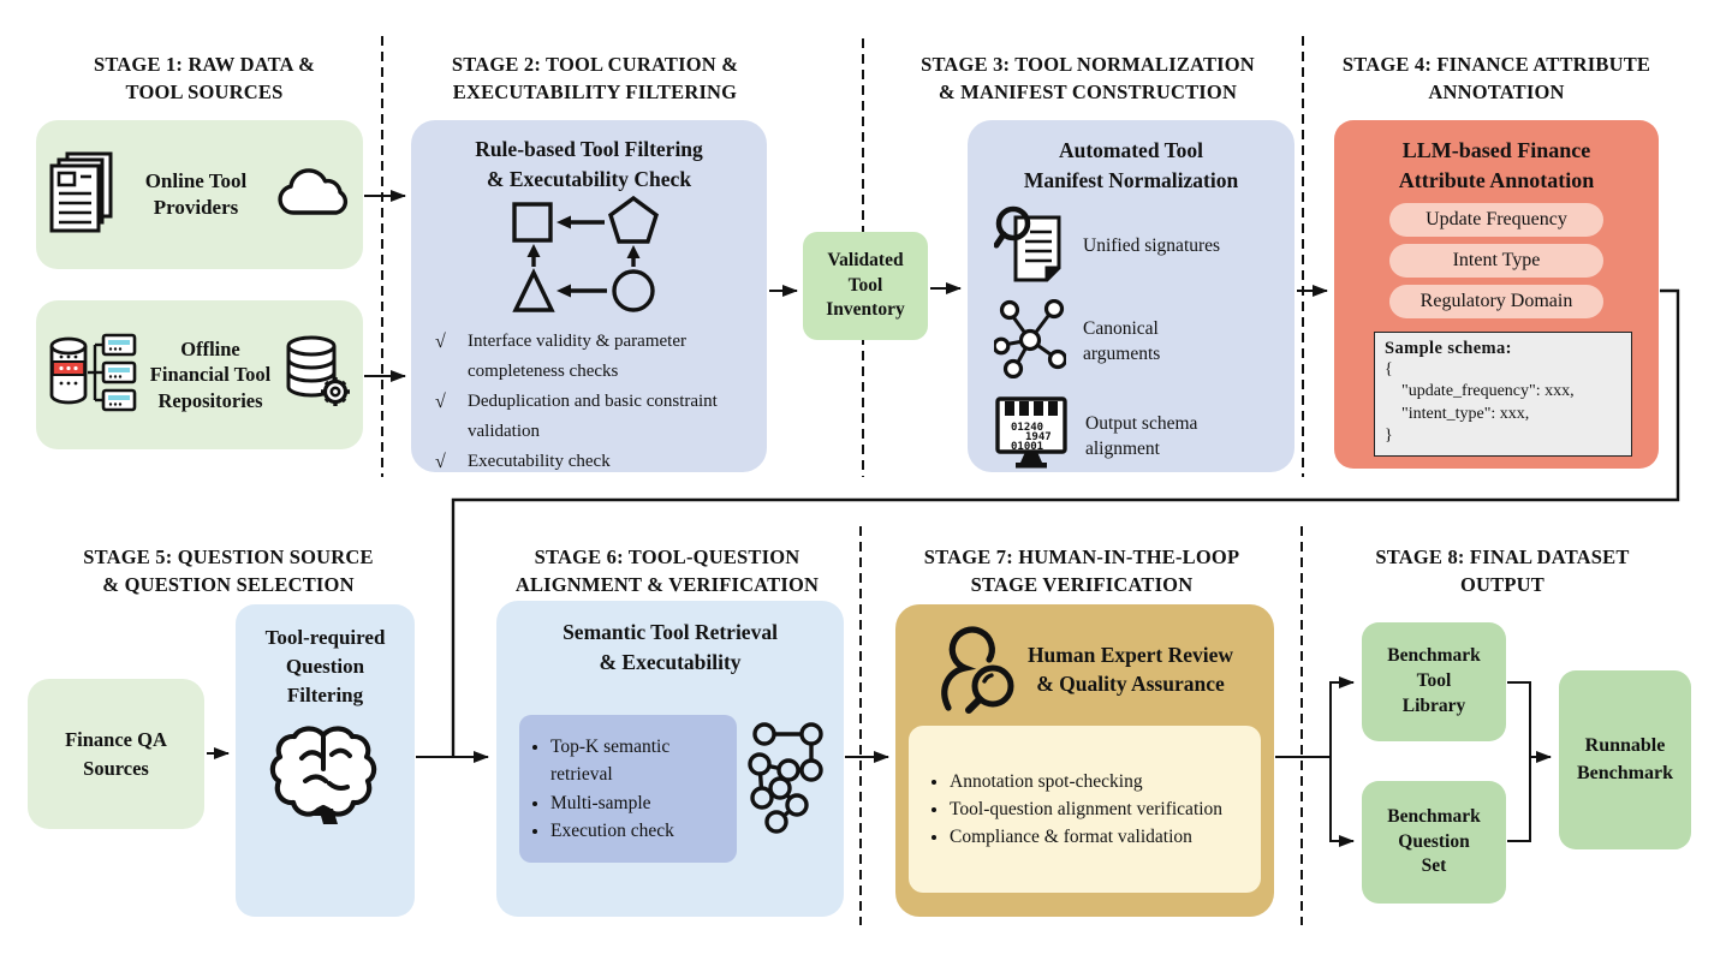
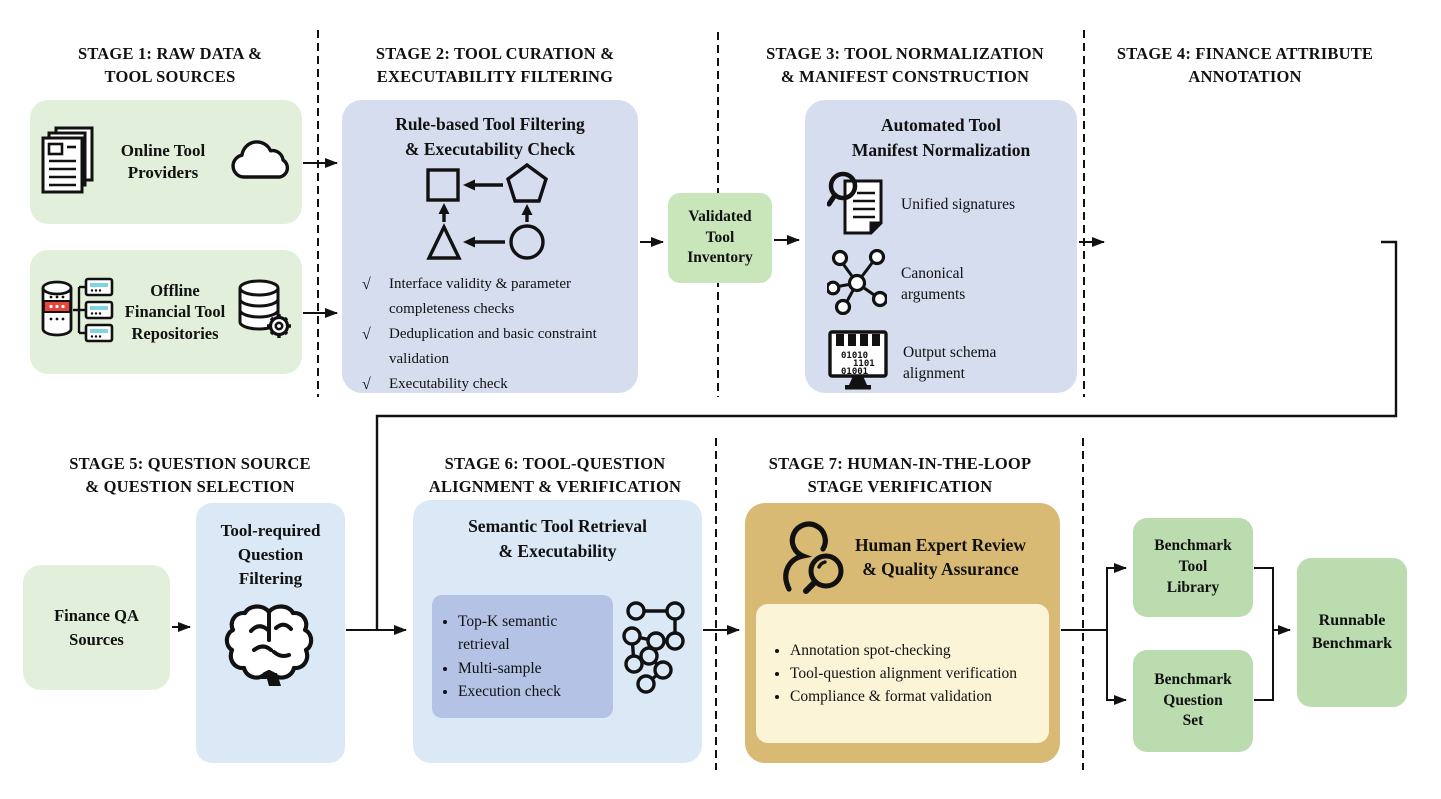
  STAGE 1: RAW DATA &
  TOOL SOURCES
  STAGE 2: TOOL CURATION &
  EXECUTABILITY FILTERING
  STAGE 3: TOOL NORMALIZATION
  & MANIFEST CONSTRUCTION
  STAGE 4: FINANCE ATTRIBUTE
  ANNOTATION
  STAGE 5: QUESTION SOURCE
  & QUESTION SELECTION
  STAGE 6: TOOL-QUESTION
  ALIGNMENT & VERIFICATION
  STAGE 7: HUMAN-IN-THE-LOOP
  STAGE VERIFICATION
- STAGE 8: FINAL DATASET
- OUTPUT
  Online Tool
  Providers
  Offline
  Financial Tool
  Repositories
  Rule-based Tool Filtering
  & Executability Check
  √
  Interface validity & parameter completeness checks
  √
  Deduplication and basic constraint validation
  √
  Executability check
  Validated
  Tool
  Inventory
  Automated Tool
  Manifest Normalization
  Unified signatures
  Canonical
  arguments
- 01240
+ 01010
- 1947
+ 1101
  01001
  Output schema
  alignment
- LLM-based Finance
- Attribute Annotation
- Update Frequency
- Intent Type
- Regulatory Domain
- Sample schema:
- {
- "update_frequency": xxx,
- "intent_type": xxx,
- }
  Finance QA
  Sources
  Tool-required
  Question
  Filtering
  Semantic Tool Retrieval
  & Executability
  Top-K semantic retrieval
  Multi-sample
  Execution check
  Human Expert Review
  & Quality Assurance
  Annotation spot-checking
  Tool-question alignment verification
  Compliance & format validation
  Benchmark
  Tool
  Library
  Benchmark
  Question
  Set
  Runnable
  Benchmark
